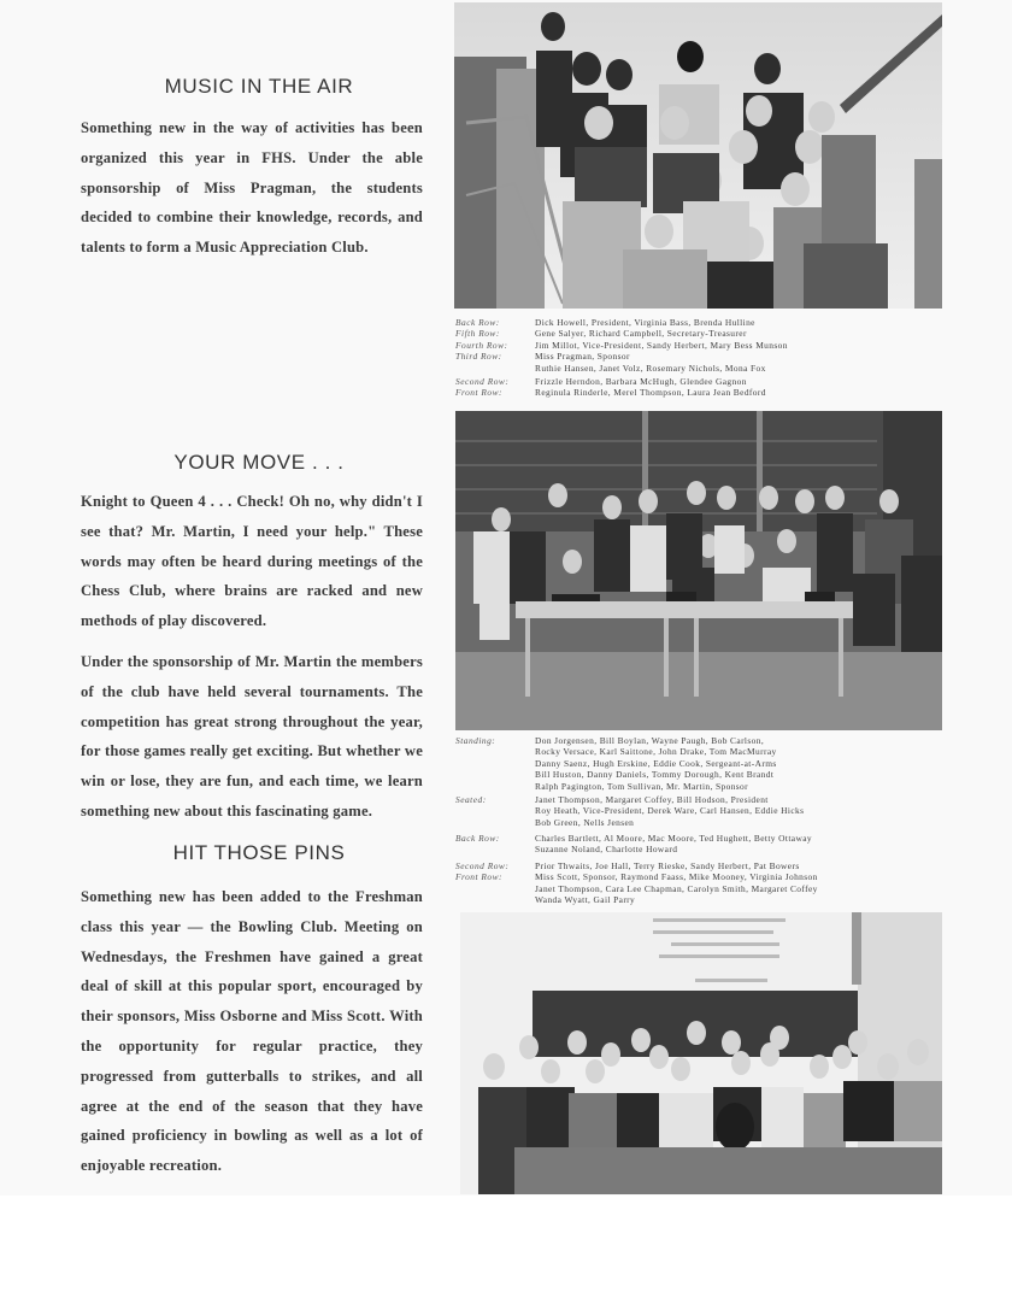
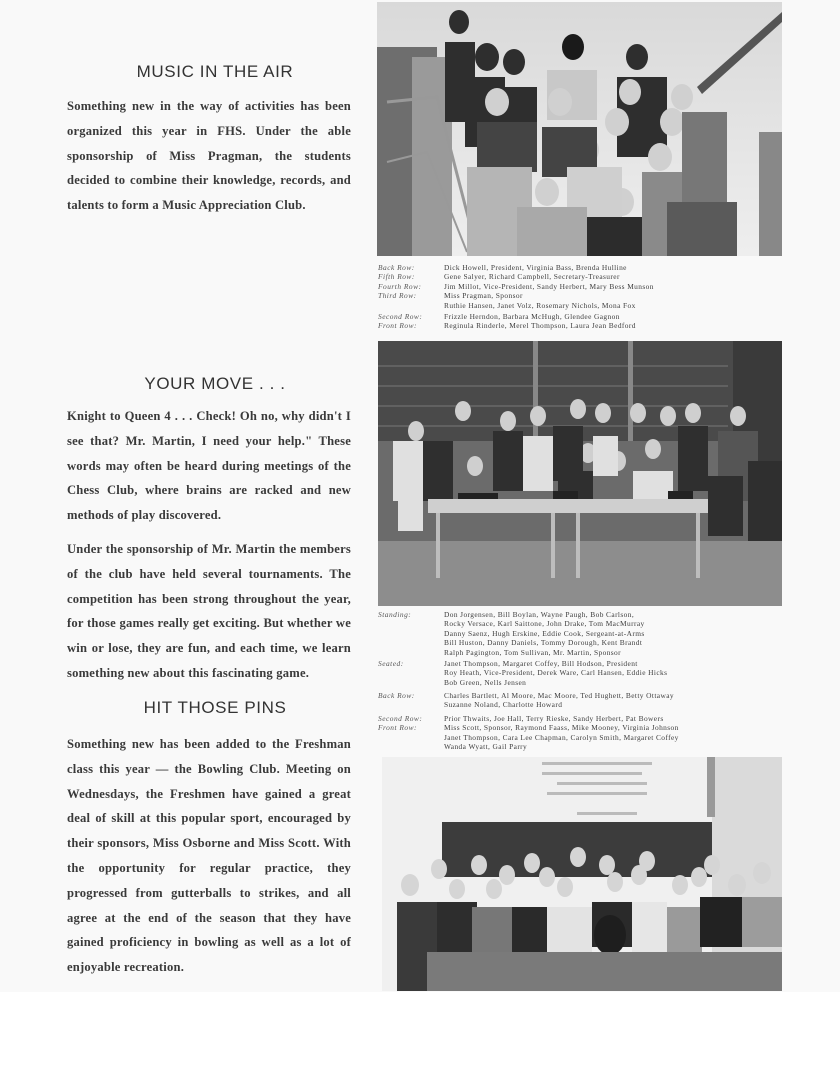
  MUSIC IN THE AIR
  Something new in the way of activities has been organized this year in FHS. Under the able sponsorship of Miss Pragman, the students decided to combine their knowledge, records, and talents to form a Music Appreciation Club.
  YOUR MOVE . . .
  Knight to Queen 4 . . . Check! Oh no, why didn't I see that? Mr. Martin, I need your help." These words may often be heard during meetings of the Chess Club, where brains are racked and new methods of play discovered.
- Under the sponsorship of Mr. Martin the members of the club have held several tournaments. The competition has great strong throughout the year, for those games really get exciting. But whether we win or lose, they are fun, and each time, we learn something new about this fascinating game.
+ Under the sponsorship of Mr. Martin the members of the club have held several tournaments. The competition has been strong throughout the year, for those games really get exciting. But whether we win or lose, they are fun, and each time, we learn something new about this fascinating game.
  HIT THOSE PINS
  Something new has been added to the Freshman class this year — the Bowling Club. Meeting on Wednesdays, the Freshmen have gained a great deal of skill at this popular sport, encouraged by their sponsors, Miss Osborne and Miss Scott. With the opportunity for regular practice, they progressed from gutterballs to strikes, and all agree at the end of the season that they have gained proficiency in bowling as well as a lot of enjoyable recreation.
  Back Row:
  Dick Howell, President, Virginia Bass, Brenda Hulline
  Fifth Row:
  Gene Salyer, Richard Campbell, Secretary-Treasurer
  Fourth Row:
  Jim Millot, Vice-President, Sandy Herbert, Mary Bess Munson
  Third Row:
  Miss Pragman, Sponsor
  Ruthie Hansen, Janet Volz, Rosemary Nichols, Mona Fox
  Second Row:
  Frizzle Herndon, Barbara McHugh, Glendee Gagnon
  Front Row:
  Reginula Rinderle, Merel Thompson, Laura Jean Bedford
  Standing:
  Don Jorgensen, Bill Boylan, Wayne Paugh, Bob Carlson,
  Rocky Versace, Karl Saittone, John Drake, Tom MacMurray
  Danny Saenz, Hugh Erskine, Eddie Cook, Sergeant-at-Arms
  Bill Huston, Danny Daniels, Tommy Dorough, Kent Brandt
  Ralph Pagington, Tom Sullivan, Mr. Martin, Sponsor
  Seated:
  Janet Thompson, Margaret Coffey, Bill Hodson, President
  Roy Heath, Vice-President, Derek Ware, Carl Hansen, Eddie Hicks
  Bob Green, Nells Jensen
  Back Row:
  Charles Bartlett, Al Moore, Mac Moore, Ted Hughett, Betty Ottaway
  Suzanne Noland, Charlotte Howard
  Second Row:
  Prior Thwaits, Joe Hall, Terry Rieske, Sandy Herbert, Pat Bowers
  Front Row:
  Miss Scott, Sponsor, Raymond Faass, Mike Mooney, Virginia Johnson
  Janet Thompson, Cara Lee Chapman, Carolyn Smith, Margaret Coffey
  Wanda Wyatt, Gail Parry
